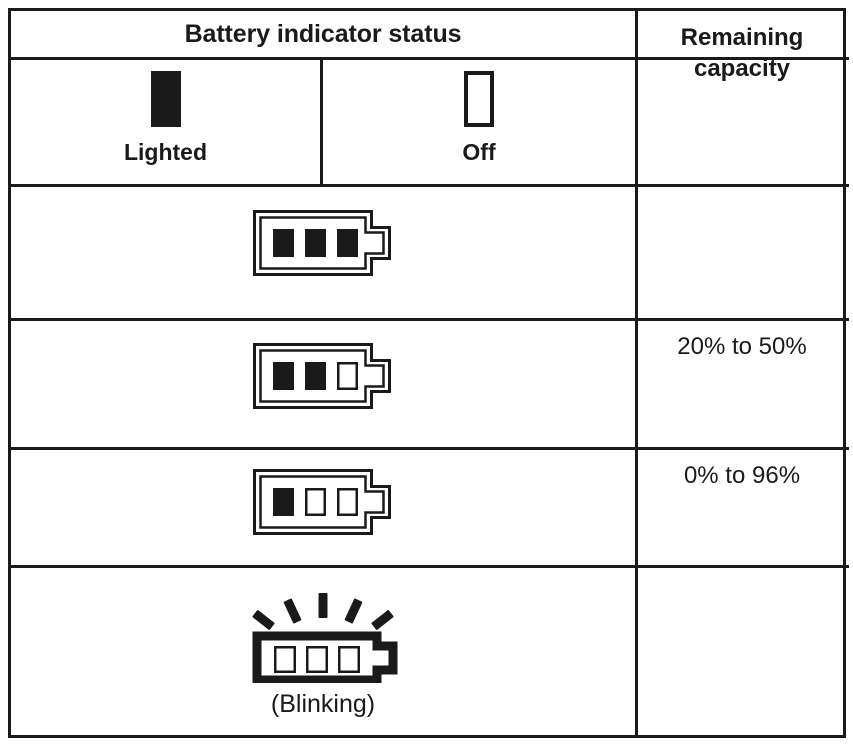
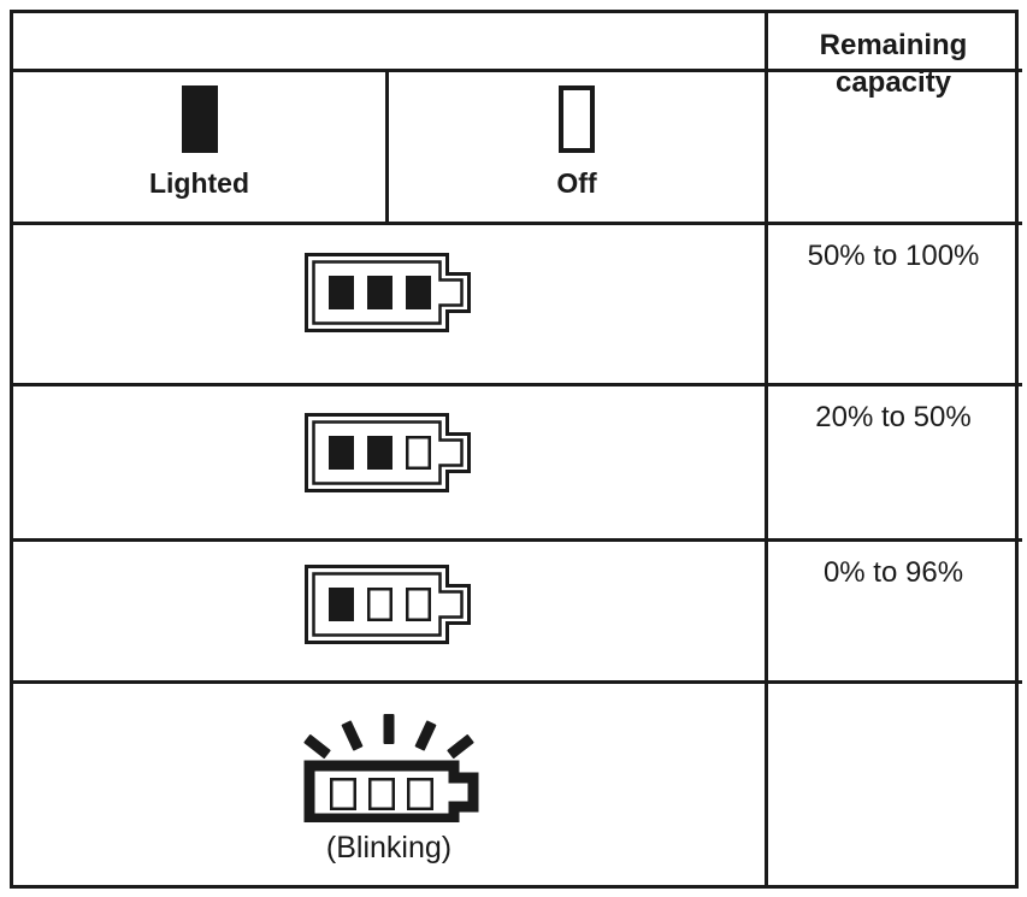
- Battery indicator status
  Remaining capacity
  Lighted
  Off
+ 50% to 100%
  20% to 50%
  0% to 96%
  (Blinking)
